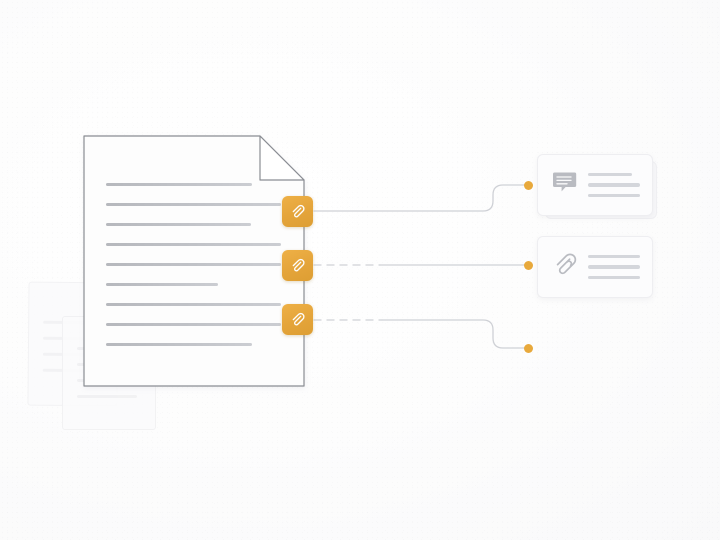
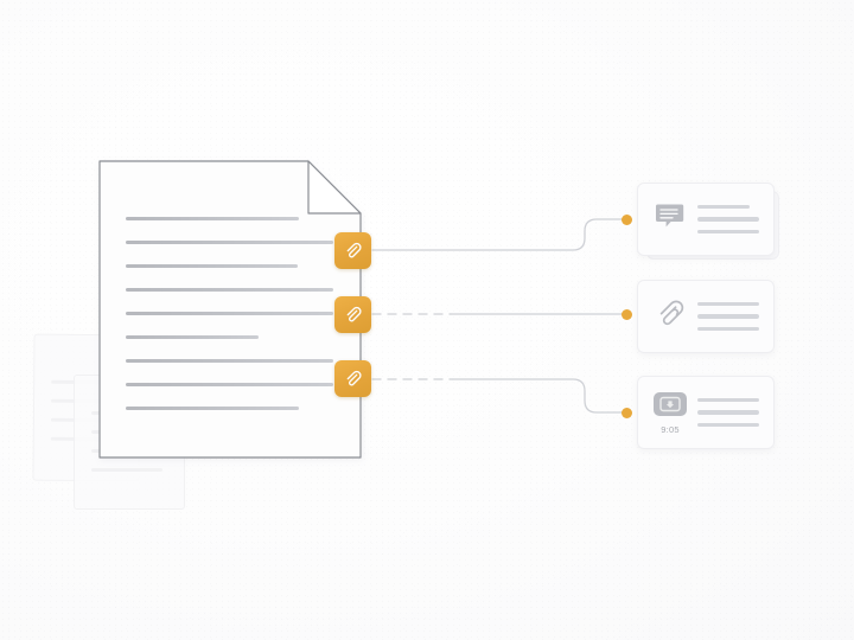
+ 9:05
